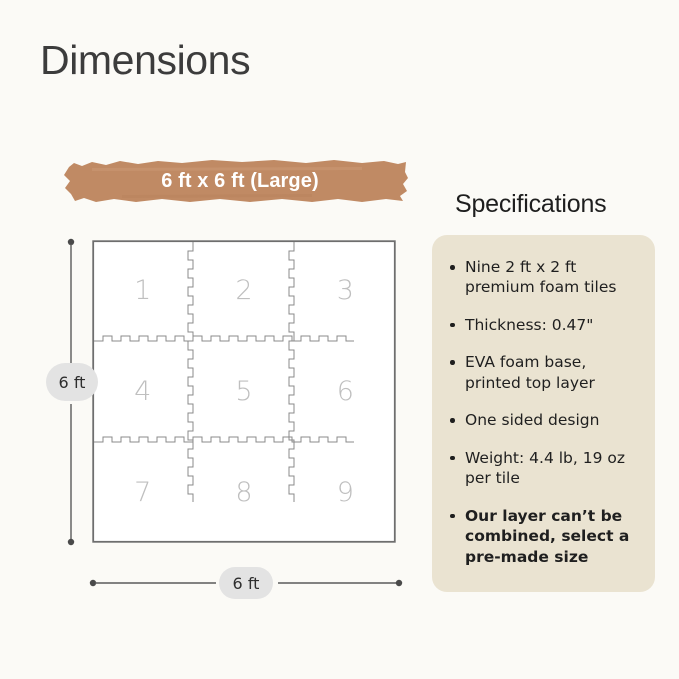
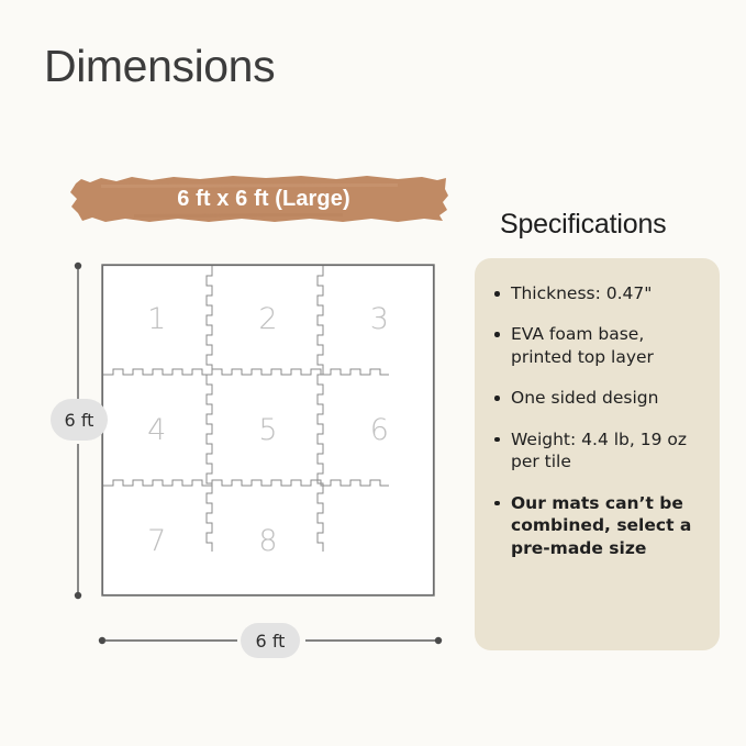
  Dimensions
  6 ft x 6 ft (Large)
  1
  2
  3
  4
  5
  6
  7
  8
- 9
  6 ft
  6 ft
  Specifications
- Nine 2 ft x 2 ft premium foam tiles
  Thickness: 0.47"
  EVA foam base, printed top layer
  One sided design
  Weight: 4.4 lb, 19 oz per tile
- Our layer can’t be combined, select a pre-made size
+ Our mats can’t be combined, select a pre-made size
